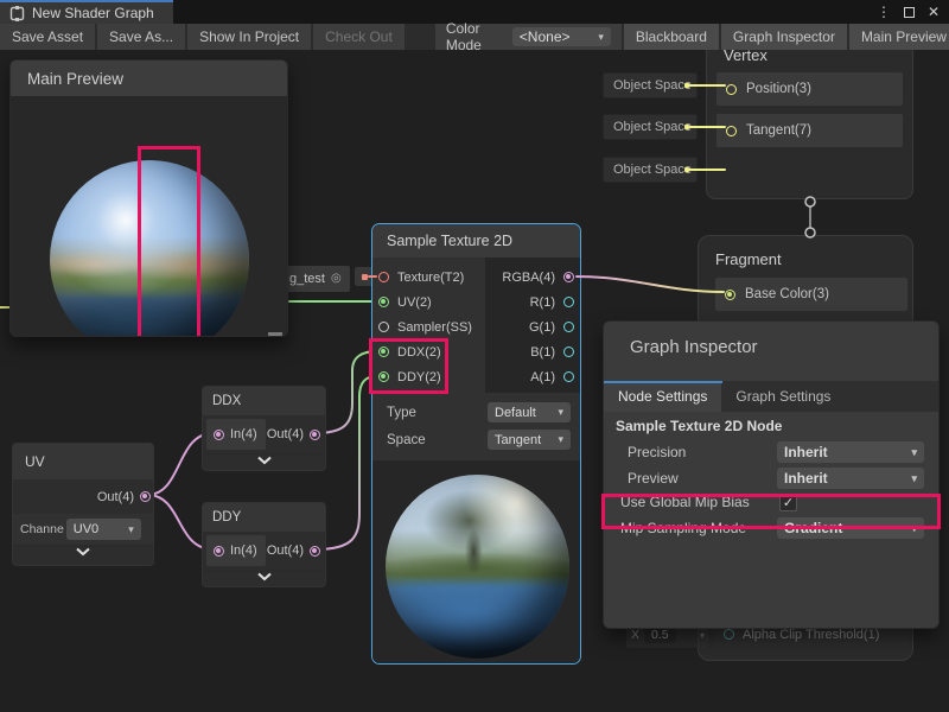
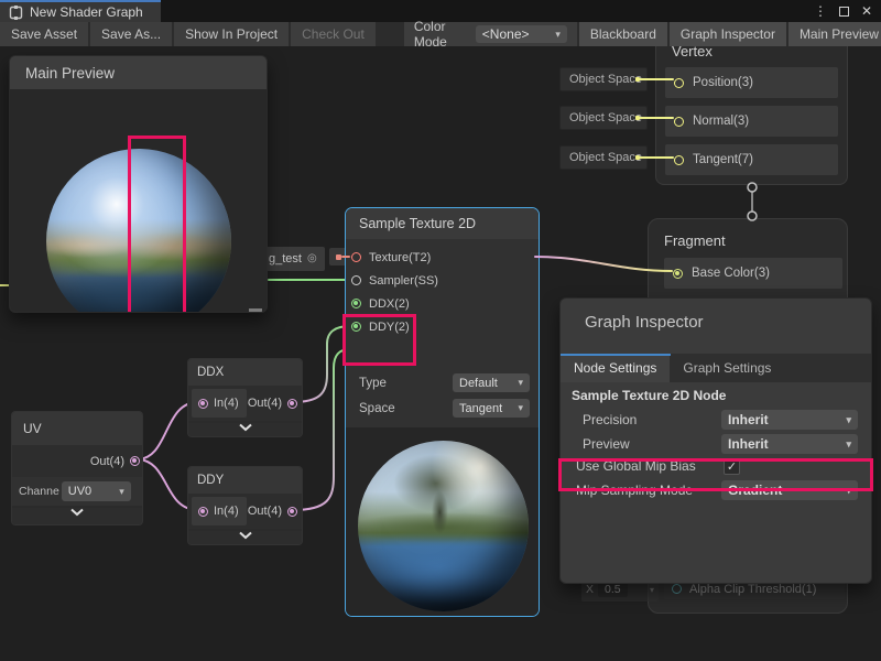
  Vertex
  Position(3)
+ Normal(3)
  Tangent(7)
  Object Spac
  Object Spac
  Object Spac
  Fragment
  Base Color(3)
  Alpha Clip Threshold(1)
  X
  0.5
  ▾
  g_test
  ◎
  Sample Texture 2D
  Texture(T2)
- UV(2)
  Sampler(SS)
  DDX(2)
  DDY(2)
- RGBA(4)
- R(1)
- G(1)
- B(1)
- A(1)
  Type
  Default
  ▾
  Space
  Tangent
  ▾
  UV
  Out(4)
  Channe
  UV0
  ▾
  DDX
  In(4)
  Out(4)
  DDY
  In(4)
  Out(4)
  Main Preview
  Graph Inspector
  Node Settings
  Graph Settings
  Sample Texture 2D Node
  Precision
  Inherit
  ▾
  Preview
  Inherit
  ▾
  Use Global Mip Bias
  ✓
  Mip Sampling Mode
  Gradient
  ▾
  New Shader Graph
  ⋮
  ✕
  Save Asset
  Save As...
  Show In Project
  Check Out
  Color Mode
  <None>
  ▾
  Blackboard
  Graph Inspector
  Main Preview
